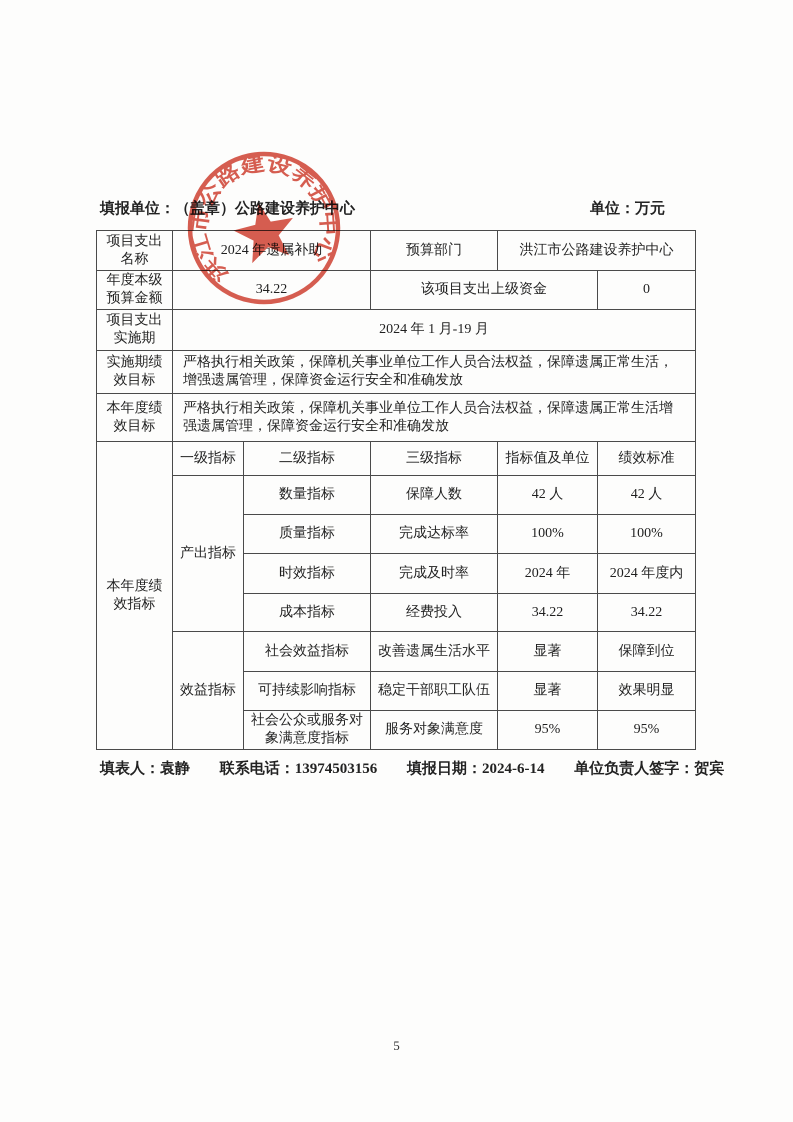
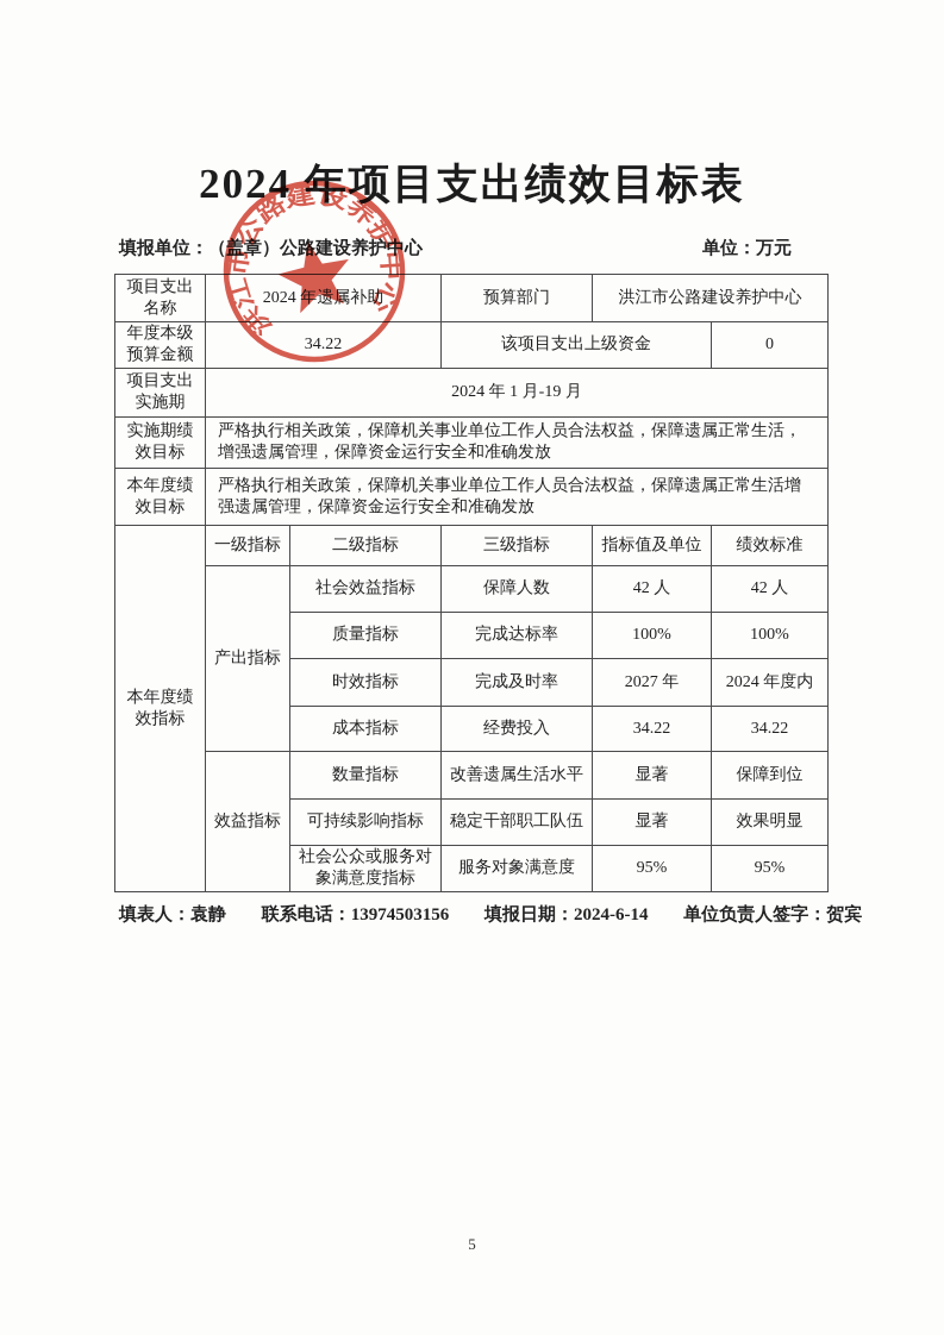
+ 2024 年项目支出绩效目标表
  填报单位：（盖章）公路建设养护中心
  单位：万元
  项目支出名称	2024 年遗属补助	预算部门	洪江市公路建设养护中心
  年度本级预算金额	34.22	该项目支出上级资金	0
  项目支出实施期	2024 年 1 月-19 月
  实施期绩效目标	严格执行相关政策，保障机关事业单位工作人员合法权益，保障遗属正常生活，增强遗属管理，保障资金运行安全和准确发放
  本年度绩效目标	严格执行相关政策，保障机关事业单位工作人员合法权益，保障遗属正常生活增强遗属管理，保障资金运行安全和准确发放
  本年度绩效指标	一级指标	二级指标	三级指标	指标值及单位	绩效标准
- 产出指标	数量指标	保障人数	42 人	42 人
+ 产出指标	社会效益指标	保障人数	42 人	42 人
  质量指标	完成达标率	100%	100%
- 时效指标	完成及时率	2024 年	2024 年度内
+ 时效指标	完成及时率	2027 年	2024 年度内
  成本指标	经费投入	34.22	34.22
- 效益指标	社会效益指标	改善遗属生活水平	显著	保障到位
+ 效益指标	数量指标	改善遗属生活水平	显著	保障到位
  可持续影响指标	稳定干部职工队伍	显著	效果明显
  社会公众或服务对象满意度指标	服务对象满意度	95%	95%
  填表人：袁静 联系电话：13974503156 填报日期：2024-6-14 单位负责人签字：贺宾
  5
